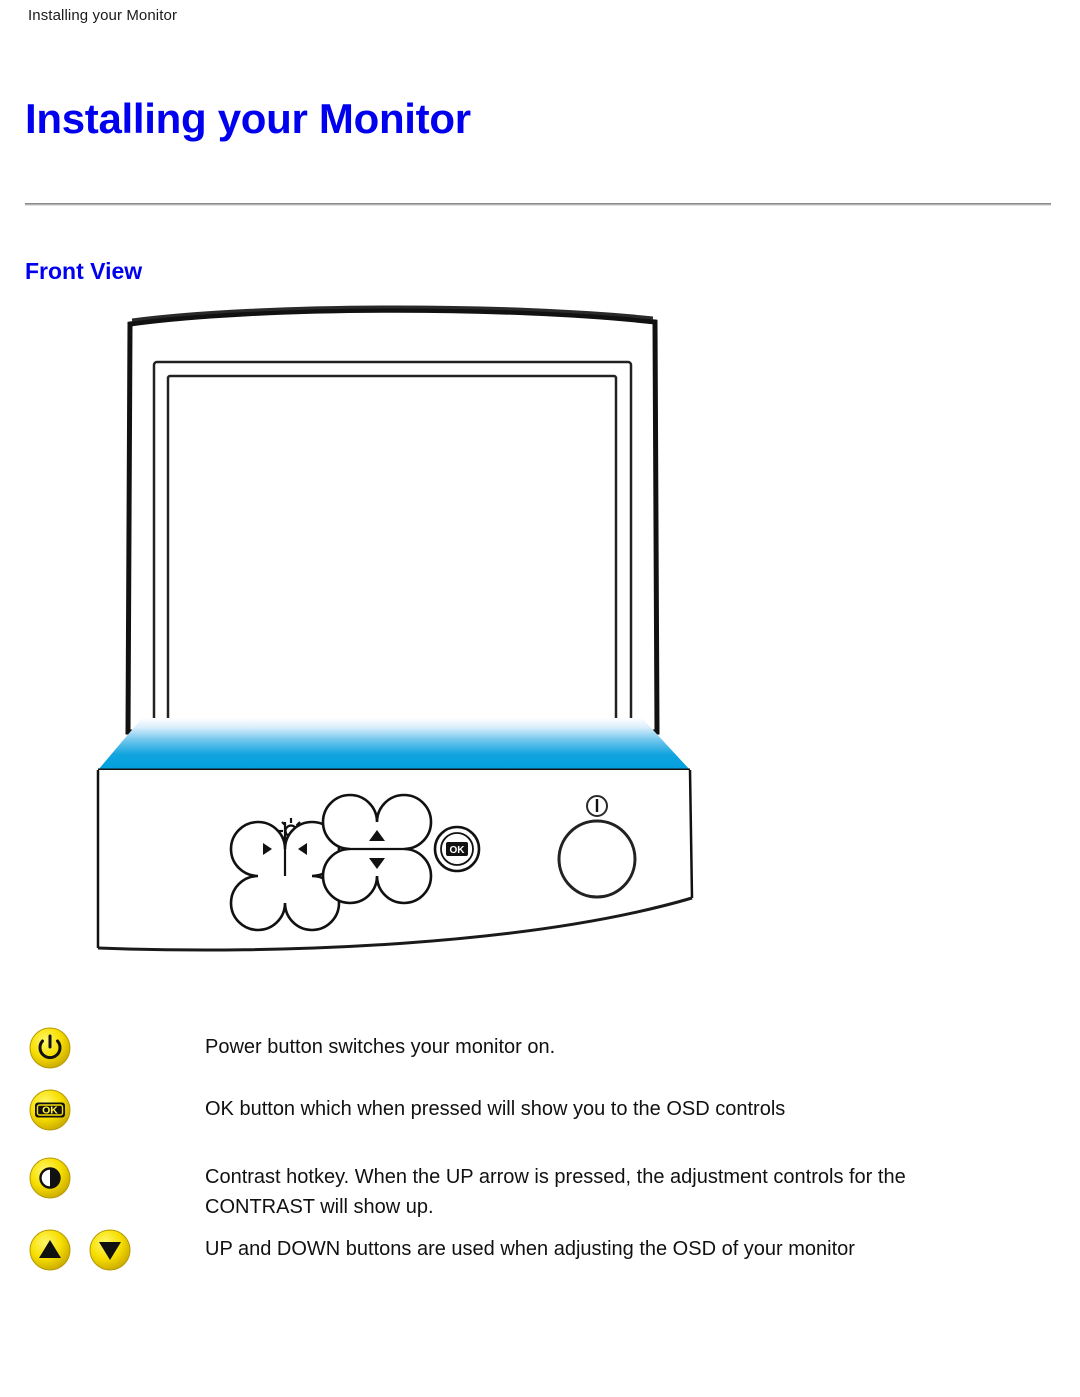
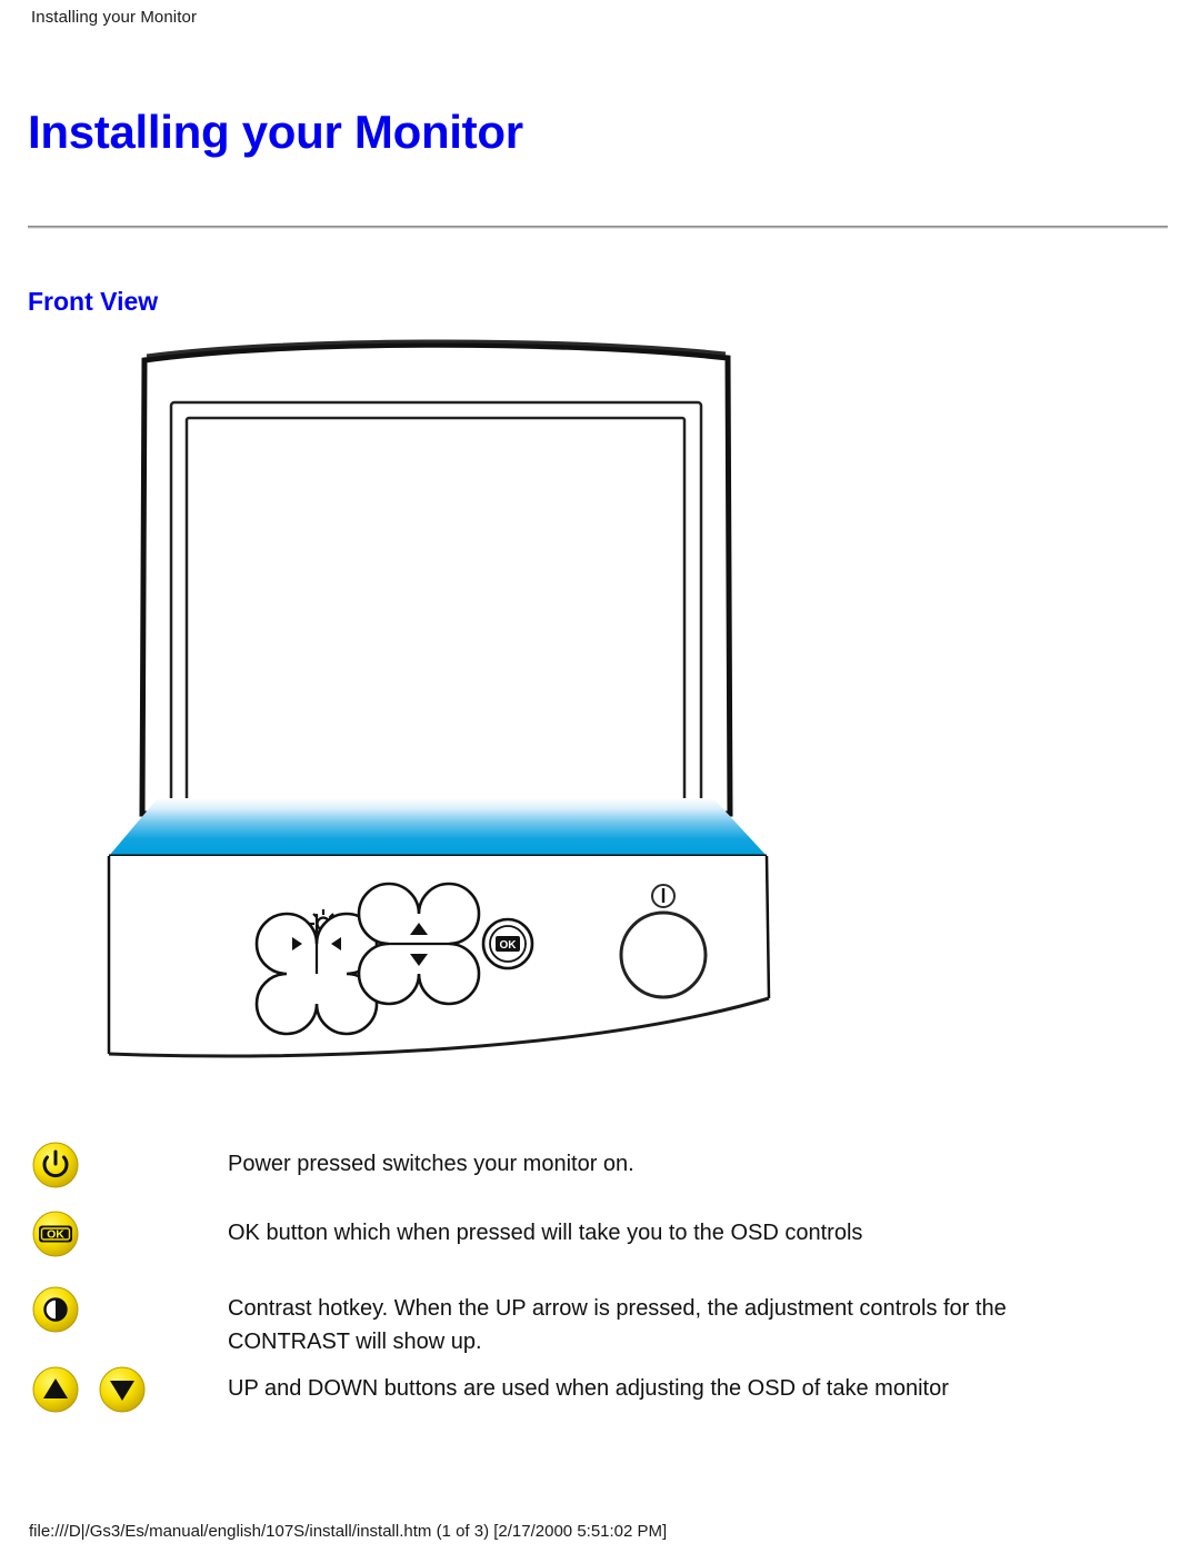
  Installing your Monitor
  Installing your Monitor
  Front View
  OK
- Power button switches your monitor on.
+ Power pressed switches your monitor on.
  OK
- OK button which when pressed will show you to the OSD controls
+ OK button which when pressed will take you to the OSD controls
  Contrast hotkey. When the UP arrow is pressed, the adjustment controls for the CONTRAST will show up.
- UP and DOWN buttons are used when adjusting the OSD of your monitor
+ UP and DOWN buttons are used when adjusting the OSD of take monitor
+ file:///D|/Gs3/Es/manual/english/107S/install/install.htm (1 of 3) [2/17/2000 5:51:02 PM]
